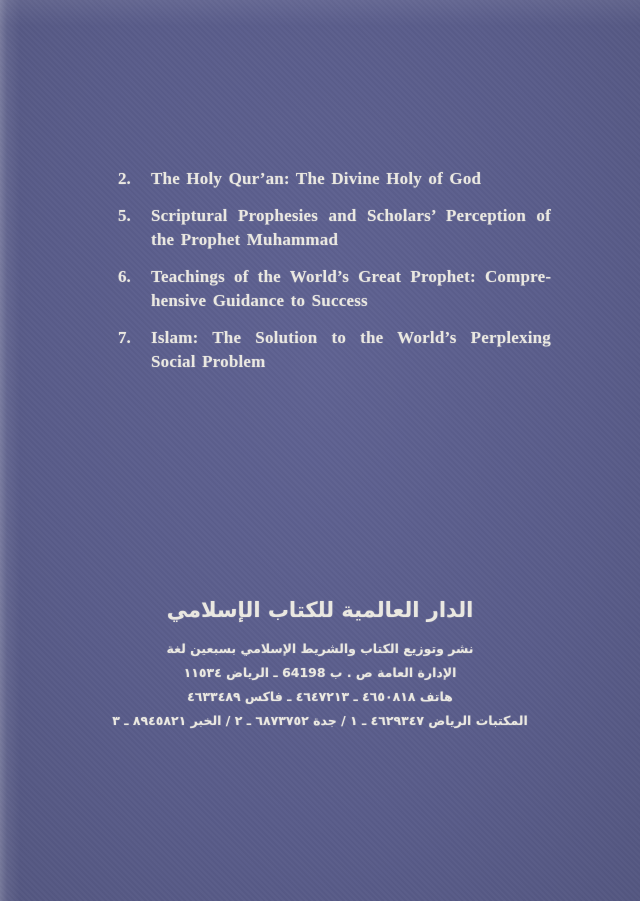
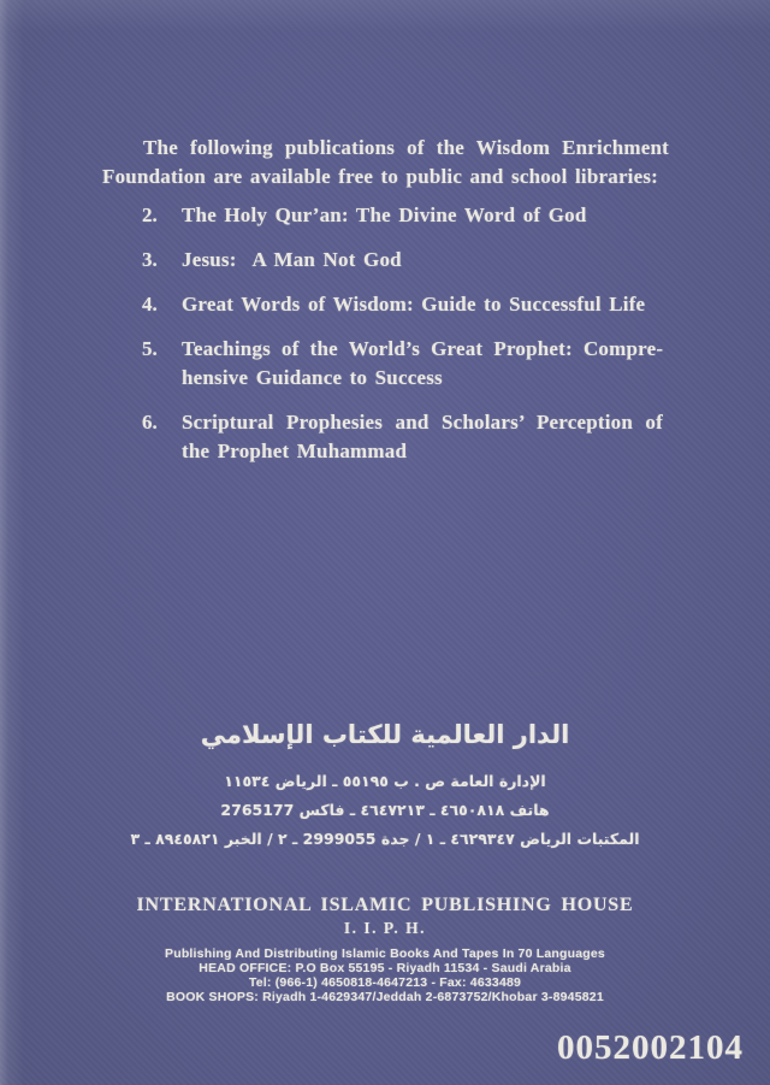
+ The following publications of the Wisdom Enrichment Foundation are available free to public and school libraries:
  2.
- The Holy Qur’an: The Divine Holy of God
+ The Holy Qur’an: The Divine Word of God
+ 3.
+ Jesus: A Man Not God
+ 4.
+ Great Words of Wisdom: Guide to Successful Life
  5.
- Scriptural Prophesies and Scholars’ Perception of the Prophet Muhammad
+ Teachings of the World’s Great Prophet: Compre­hensive Guidance to Success
  6.
- Teachings of the World’s Great Prophet: Compre­hensive Guidance to Success
+ Scriptural Prophesies and Scholars’ Perception of the Prophet Muhammad
- 7.
- Islam: The Solution to the World’s Perplexing Social Problem
  الدار العالمية للكتاب الإسلامي
- نشر وتوزيع الكتاب والشريط الإسلامي بسبعين لغة
- الإدارة العامة ص . ب 64198 ـ الرياض ١١٥٣٤
+ الإدارة العامة ص . ب ٥٥١٩٥ ـ الرياض ١١٥٣٤
- هاتف ٤٦٥٠٨١٨ ـ ٤٦٤٧٢١٣ ـ فاكس ٤٦٣٣٤٨٩
+ هاتف ٤٦٥٠٨١٨ ـ ٤٦٤٧٢١٣ ـ فاكس 2765177
- المكتبات الرياض ٤٦٢٩٣٤٧ ـ ١ / جدة ٦٨٧٣٧٥٢ ـ ٢ / الخبر ٨٩٤٥٨٢١ ـ ٣
+ المكتبات الرياض ٤٦٢٩٣٤٧ ـ ١ / جدة 2999055 ـ ٢ / الخبر ٨٩٤٥٨٢١ ـ ٣
+ INTERNATIONAL ISLAMIC PUBLISHING HOUSE
+ I. I. P. H.
+ Publishing And Distributing Islamic Books And Tapes In 70 Languages
+ HEAD OFFICE: P.O Box 55195 - Riyadh 11534 - Saudi Arabia
+ Tel: (966-1) 4650818-4647213 - Fax: 4633489
+ BOOK SHOPS: Riyadh 1-4629347/Jeddah 2-6873752/Khobar 3-8945821
+ 0052002104
